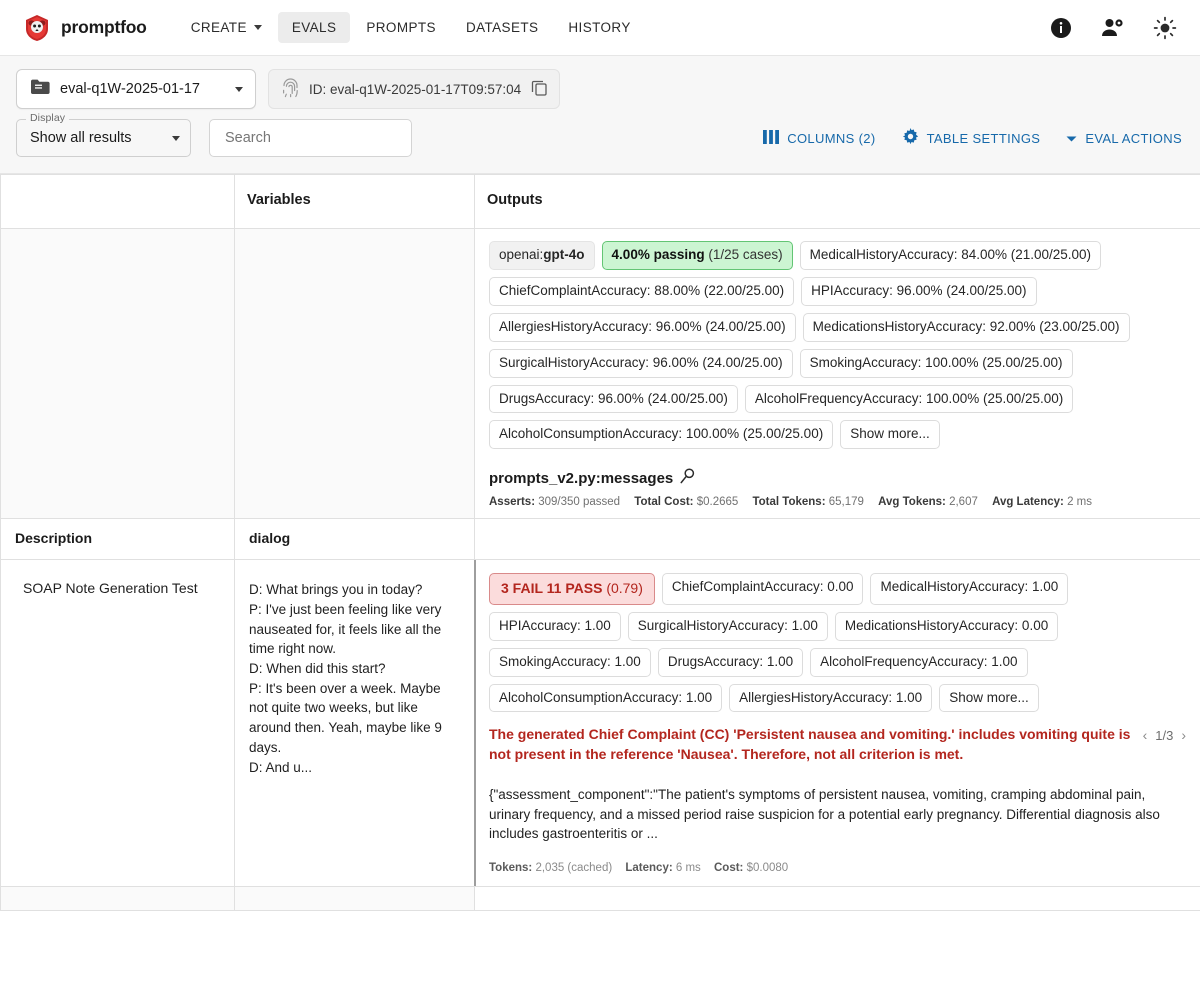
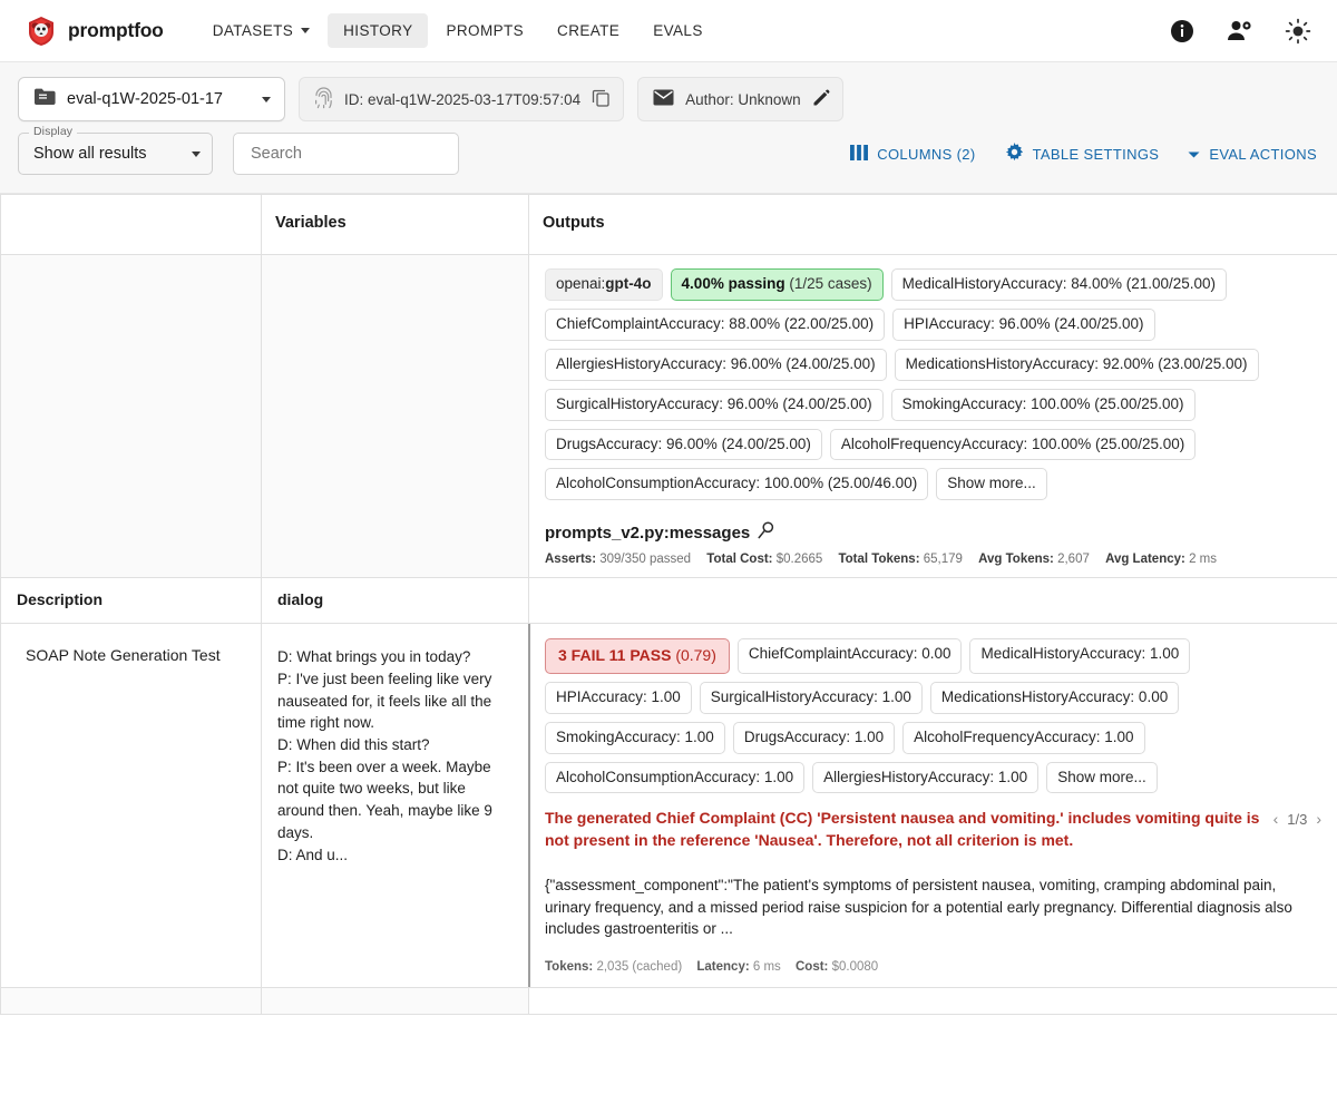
  promptfoo
- CREATE
+ DATASETS
- EVALS
+ HISTORY
  PROMPTS
- DATASETS
+ CREATE
- HISTORY
+ EVALS
  eval-q1W-2025-01-17
- ID: eval-q1W-2025-01-17T09:57:04
+ ID: eval-q1W-2025-03-17T09:57:04
+ Author: Unknown
  Display
  Show all results
  Search
  COLUMNS (2)
  TABLE SETTINGS
  EVAL ACTIONS
  	Variables	Outputs
- 		openai:gpt-4o 4.00% passing (1/25 cases) MedicalHistoryAccuracy: 84.00% (21.00/25.00) ChiefComplaintAccuracy: 88.00% (22.00/25.00) HPIAccuracy: 96.00% (24.00/25.00) AllergiesHistoryAccuracy: 96.00% (24.00/25.00) MedicationsHistoryAccuracy: 92.00% (23.00/25.00) SurgicalHistoryAccuracy: 96.00% (24.00/25.00) SmokingAccuracy: 100.00% (25.00/25.00) DrugsAccuracy: 96.00% (24.00/25.00) AlcoholFrequencyAccuracy: 100.00% (25.00/25.00) AlcoholConsumptionAccuracy: 100.00% (25.00/25.00) Show more... prompts_v2.py:messages Asserts: 309/350 passed Total Cost: $0.2665 Total Tokens: 65,179 Avg Tokens: 2,607 Avg Latency: 2 ms
+ 		openai:gpt-4o 4.00% passing (1/25 cases) MedicalHistoryAccuracy: 84.00% (21.00/25.00) ChiefComplaintAccuracy: 88.00% (22.00/25.00) HPIAccuracy: 96.00% (24.00/25.00) AllergiesHistoryAccuracy: 96.00% (24.00/25.00) MedicationsHistoryAccuracy: 92.00% (23.00/25.00) SurgicalHistoryAccuracy: 96.00% (24.00/25.00) SmokingAccuracy: 100.00% (25.00/25.00) DrugsAccuracy: 96.00% (24.00/25.00) AlcoholFrequencyAccuracy: 100.00% (25.00/25.00) AlcoholConsumptionAccuracy: 100.00% (25.00/46.00) Show more... prompts_v2.py:messages Asserts: 309/350 passed Total Cost: $0.2665 Total Tokens: 65,179 Avg Tokens: 2,607 Avg Latency: 2 ms
  Description	dialog
  SOAP Note Generation Test	D: What brings you in today? P: I've just been feeling like very nauseated for, it feels like all the time right now. D: When did this start? P: It's been over a week. Maybe not quite two weeks, but like around then. Yeah, maybe like 9 days. D: And u...	3 FAIL 11 PASS (0.79) ChiefComplaintAccuracy: 0.00 MedicalHistoryAccuracy: 1.00 HPIAccuracy: 1.00 SurgicalHistoryAccuracy: 1.00 MedicationsHistoryAccuracy: 0.00 SmokingAccuracy: 1.00 DrugsAccuracy: 1.00 AlcoholFrequencyAccuracy: 1.00 AlcoholConsumptionAccuracy: 1.00 AllergiesHistoryAccuracy: 1.00 Show more... The generated Chief Complaint (CC) 'Persistent nausea and vomiting.' includes vomiting quite is not present in the reference 'Nausea'. Therefore, not all criterion is met. ‹ 1/3 › {"assessment_component":"The patient's symptoms of persistent nausea, vomiting, cramping abdominal pain, urinary frequency, and a missed period raise suspicion for a potential early pregnancy. Differential diagnosis also includes gastroenteritis or ... Tokens: 2,035 (cached) Latency: 6 ms Cost: $0.0080
